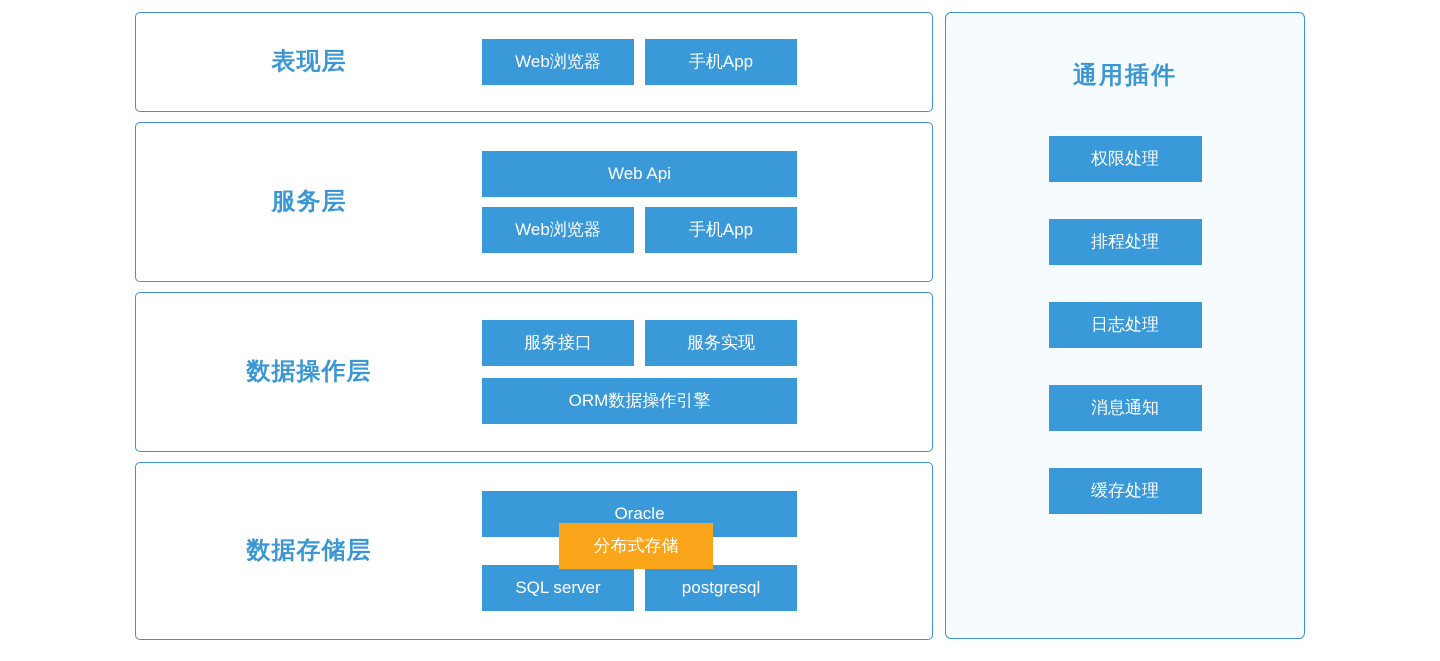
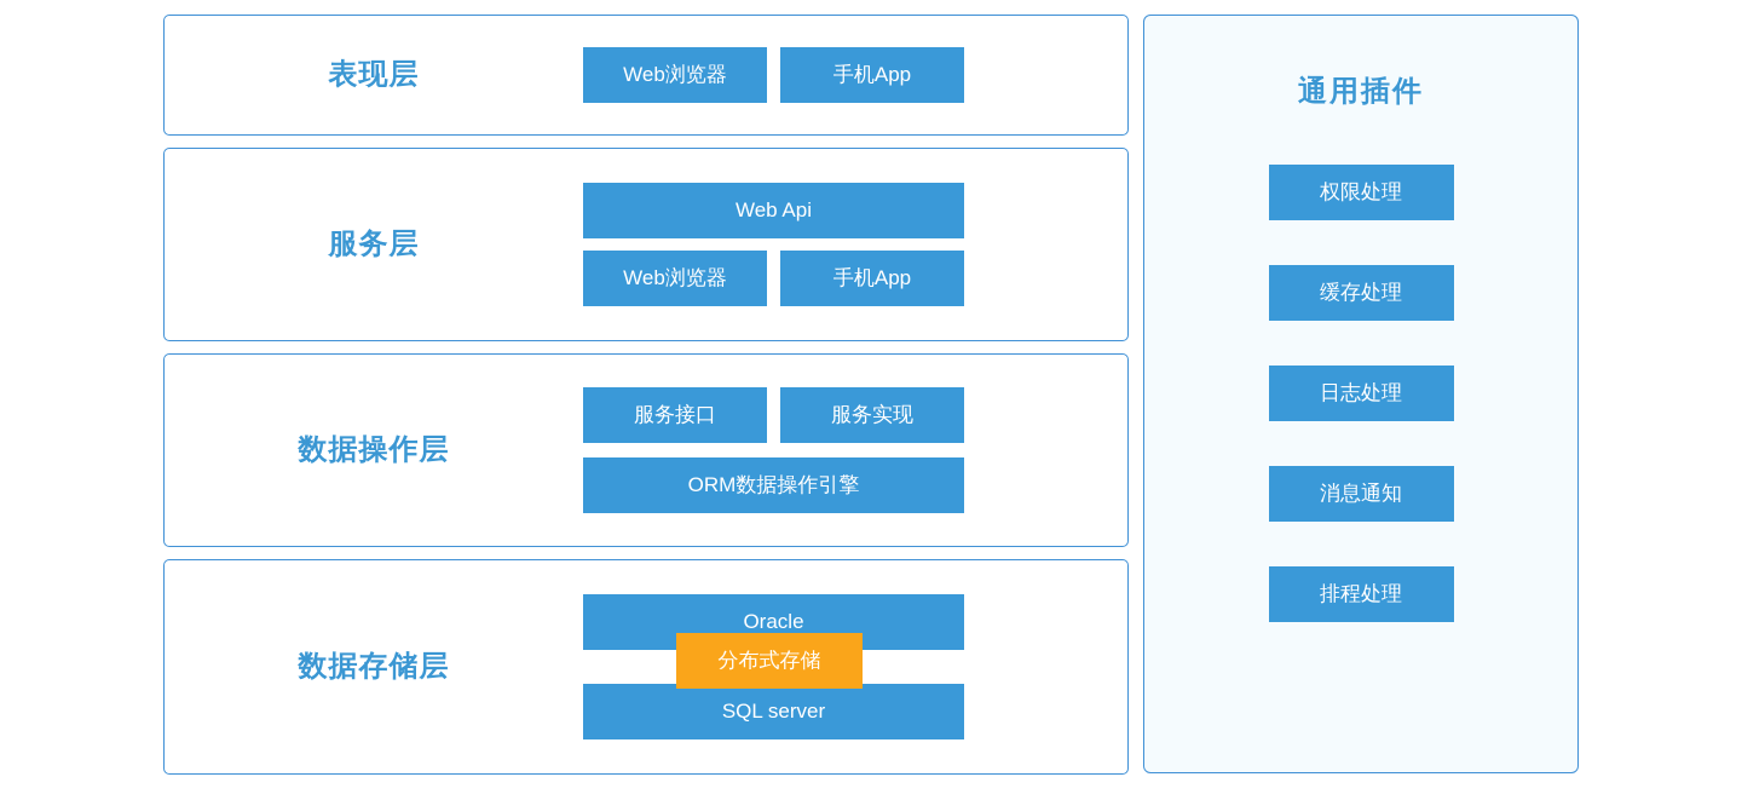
  表现层
  Web浏览器
  手机App
  服务层
  Web Api
  Web浏览器
  手机App
  数据操作层
  服务接口
  服务实现
  ORM数据操作引擎
  数据存储层
  Oracle
  SQL server
- postgresql
  分布式存储
  通用插件
  权限处理
- 排程处理
+ 缓存处理
  日志处理
  消息通知
- 缓存处理
+ 排程处理
